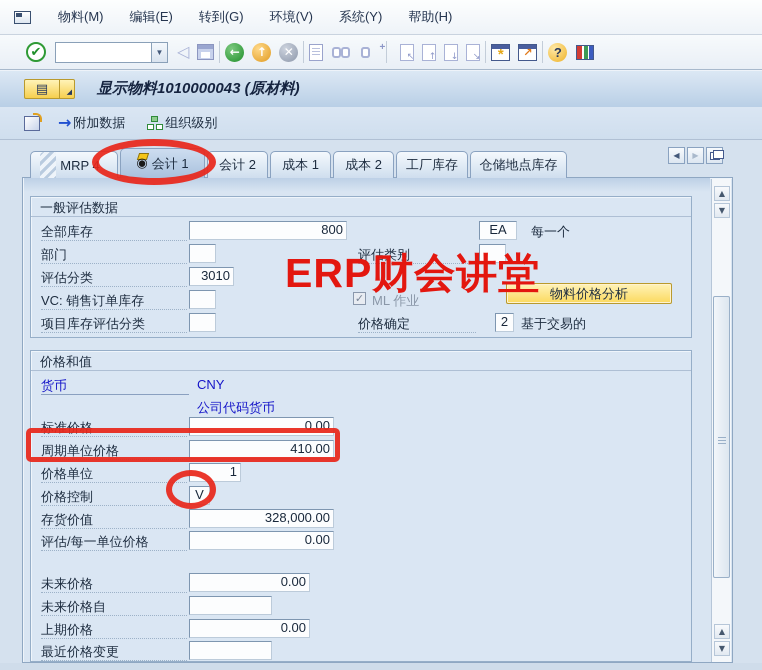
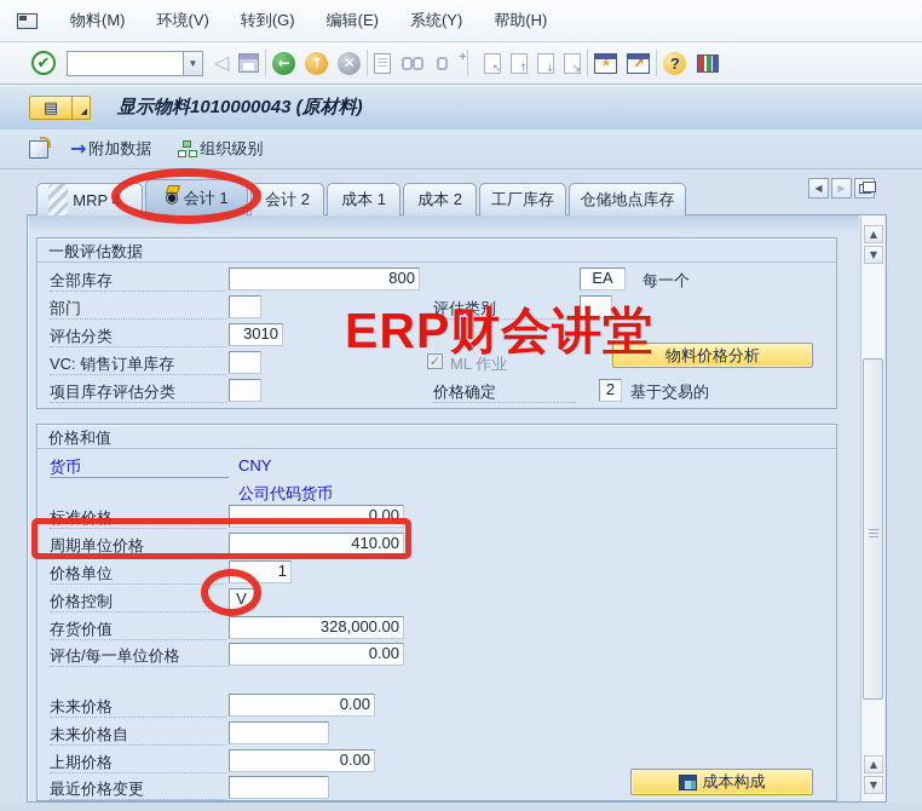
  物料(M)
- 编辑(E)
+ 环境(V)
  转到(G)
- 环境(V)
+ 编辑(E)
  系统(Y)
  帮助(H)
  ✔
  ▼
  ◁
  ←
  ↑
  ✕
  +
  ↖
  ↑
  ↓
  ↘
  *
  ↗
  ?
  ▤
  显示物料1010000043 (原材料)
  →
  附加数据
  组织级别
  MRP 4
  ◉
  会计 1
  会计 2
  成本 1
  成本 2
  工厂库存
  仓储地点库存
  ◀
  ▶
  一般评估数据
  全部库存
  800
  EA
  每一个
  部门
  评估类别
  评估分类
  3010
  VC: 销售订单库存
  ✓
  ML 作业
  物料价格分析
  项目库存评估分类
  价格确定
  2
  基于交易的
  价格和值
  货币
  CNY
  公司代码货币
  标准价格
  0.00
  周期单位价格
  410.00
  价格单位
  1
  价格控制
  V
  存货价值
  328,000.00
  评估/每一单位价格
  0.00
  未来价格
  0.00
  未来价格自
  上期价格
  0.00
  最近价格变更
+ 成本构成
  ▲
  ▼
  ▲
  ▼
  ERP财会讲堂
